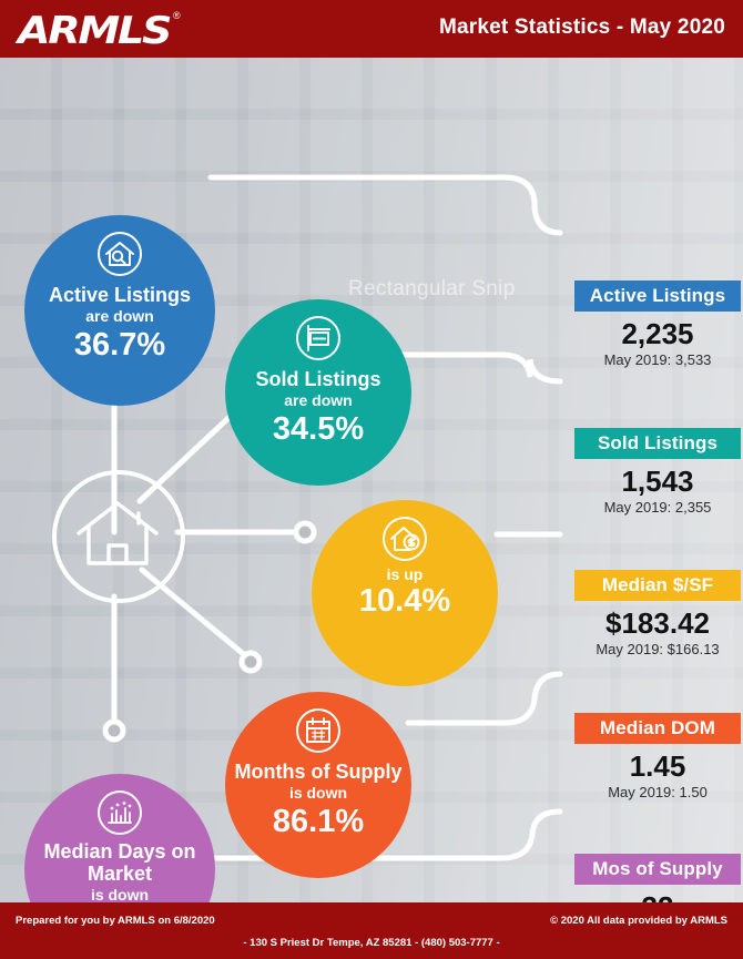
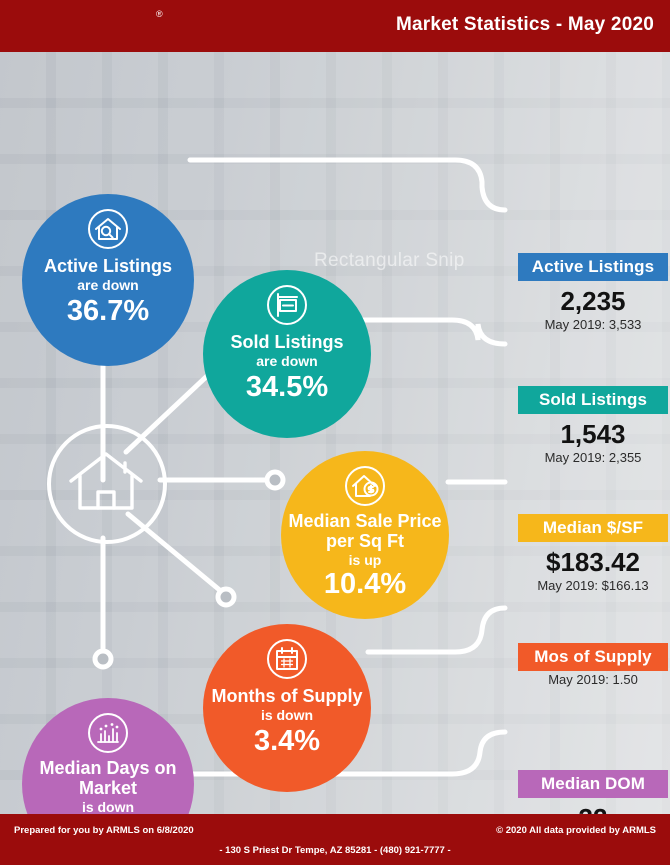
- ARMLS
  ®
  Market Statistics - May 2020
  Rectangular Snip
  Active Listings
  are down
  36.7%
  Sold Listings
  are down
  34.5%
+ Median Sale Price per Sq Ft
  is up
  10.4%
  Months of Supply
  is down
- 86.1%
+ 3.4%
  Median Days on Market
  is down
  Active Listings
  2,235
  May 2019: 3,533
  Sold Listings
  1,543
  May 2019: 2,355
  Median $/SF
  $183.42
  May 2019: $166.13
- Median DOM
+ Mos of Supply
- 1.45
  May 2019: 1.50
- Mos of Supply
+ Median DOM
  Prepared for you by ARMLS on 6/8/2020
  © 2020 All data provided by ARMLS
- - 130 S Priest Dr Tempe, AZ 85281 - (480) 503-7777 -
+ - 130 S Priest Dr Tempe, AZ 85281 - (480) 921-7777 -
